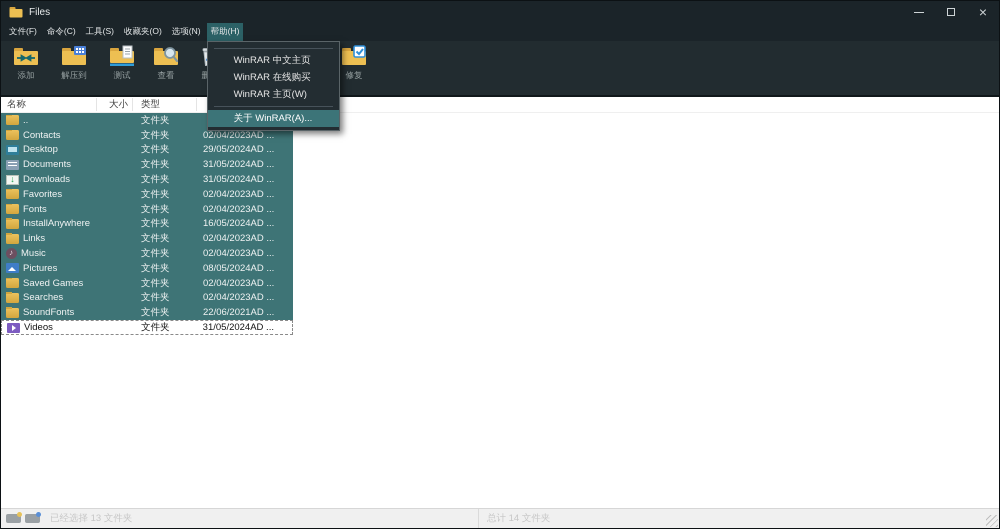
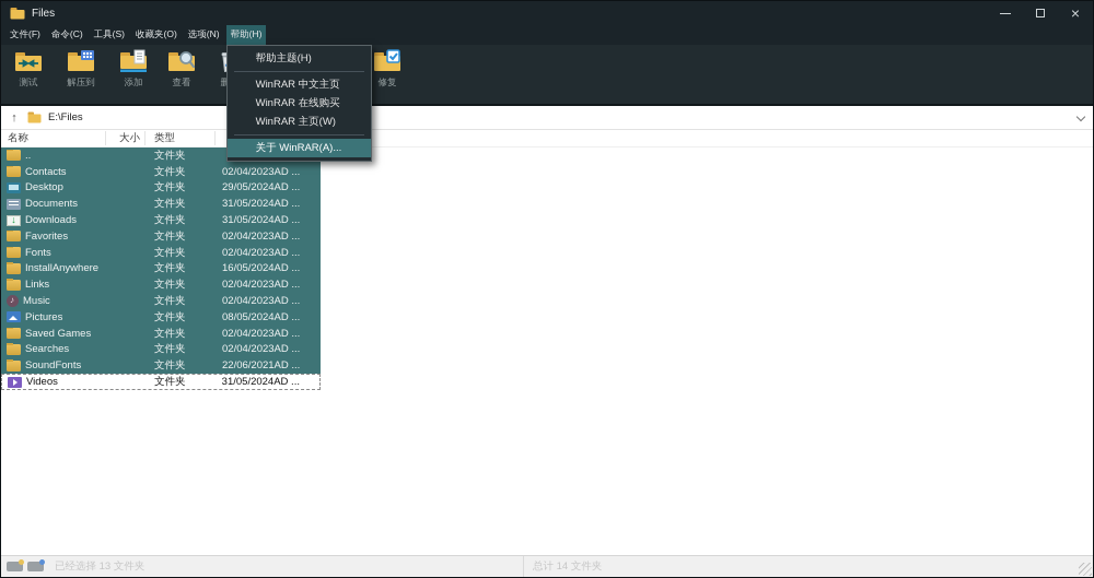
  Files
  文件(F)
  命令(C)
  工具(S)
  收藏夹(O)
  选项(N)
  帮助(H)
+ 帮助主题(H)
  WinRAR 中文主页
  WinRAR 在线购买
  WinRAR 主页(W)
  关于 WinRAR(A)...
- 添加
+ 测试
  解压到
- 测试
+ 添加
  查看
  修复
+ ↑
+ E:\Files
  名称
  大小
  类型
  ..
  文件夹
  Contacts
  文件夹
  02/04/2023AD ...
  Desktop
  文件夹
  29/05/2024AD ...
  Documents
  文件夹
  31/05/2024AD ...
  Downloads
  文件夹
  31/05/2024AD ...
  Favorites
  文件夹
  02/04/2023AD ...
  Fonts
  文件夹
  02/04/2023AD ...
  InstallAnywhere
  文件夹
  16/05/2024AD ...
  Links
  文件夹
  02/04/2023AD ...
  Music
  文件夹
  02/04/2023AD ...
  Pictures
  文件夹
  08/05/2024AD ...
  Saved Games
  文件夹
  02/04/2023AD ...
  Searches
  文件夹
  02/04/2023AD ...
  SoundFonts
  文件夹
  22/06/2021AD ...
  Videos
  文件夹
  31/05/2024AD ...
  已经选择 13 文件夹
  总计 14 文件夹
